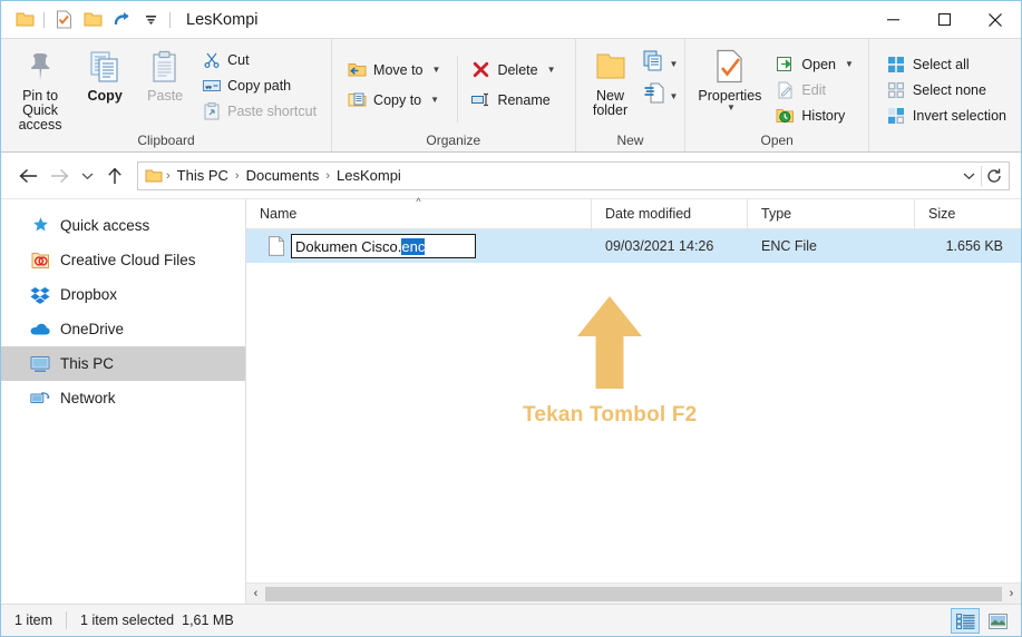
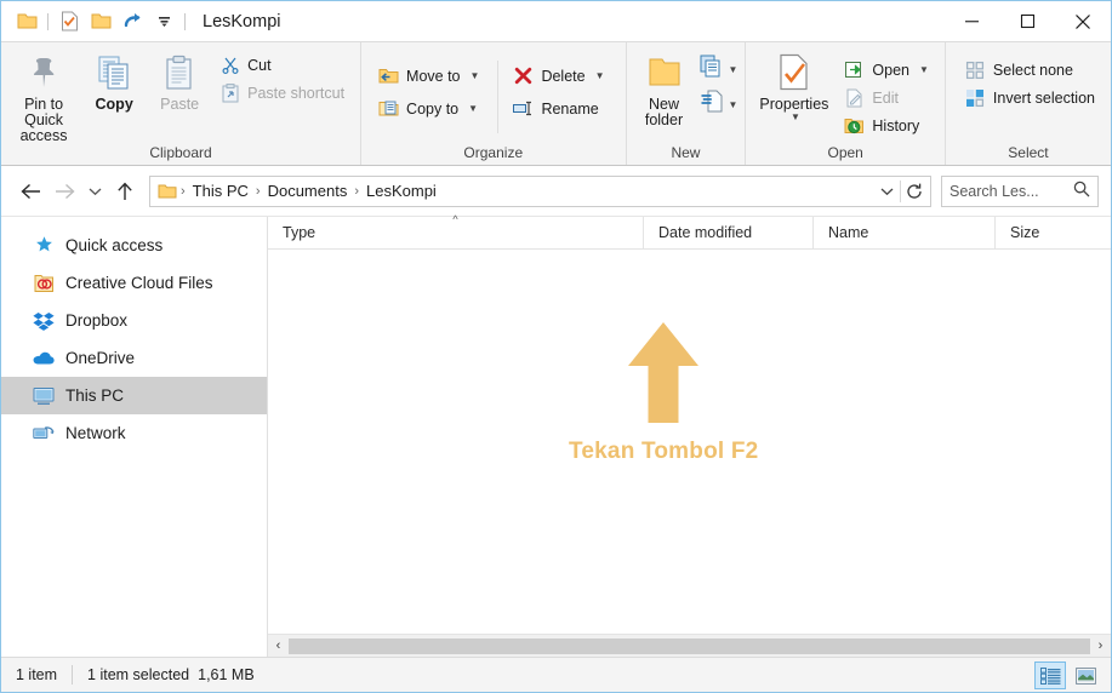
  LesKompi
  Pin to Quick
  access
  Copy
  Paste
  Cut
- Copy path
  Paste shortcut
  Clipboard
  Move to
  ▼
  Copy to
  ▼
  Delete
  ▼
  Rename
  Organize
  New
  folder
  ▼
  ▼
  New
  Properties
  ▼
  Open
  ▼
  Edit
  History
  Open
- Select all
  Select none
  Invert selection
+ Select
  ›
  This PC
  ›
  Documents
  ›
  LesKompi
+ Search Les...
  Quick access
  Creative Cloud Files
  Dropbox
  OneDrive
  This PC
  Network
  ^
- Name
+ Type
  Date modified
- Type
+ Name
  Size
- Dokumen Cisco.
- enc
- 09/03/2021 14:26
- ENC File
- 1.656 KB
  Tekan Tombol F2
  ‹
  ›
  1 item
  1 item selected
  1,61 MB
